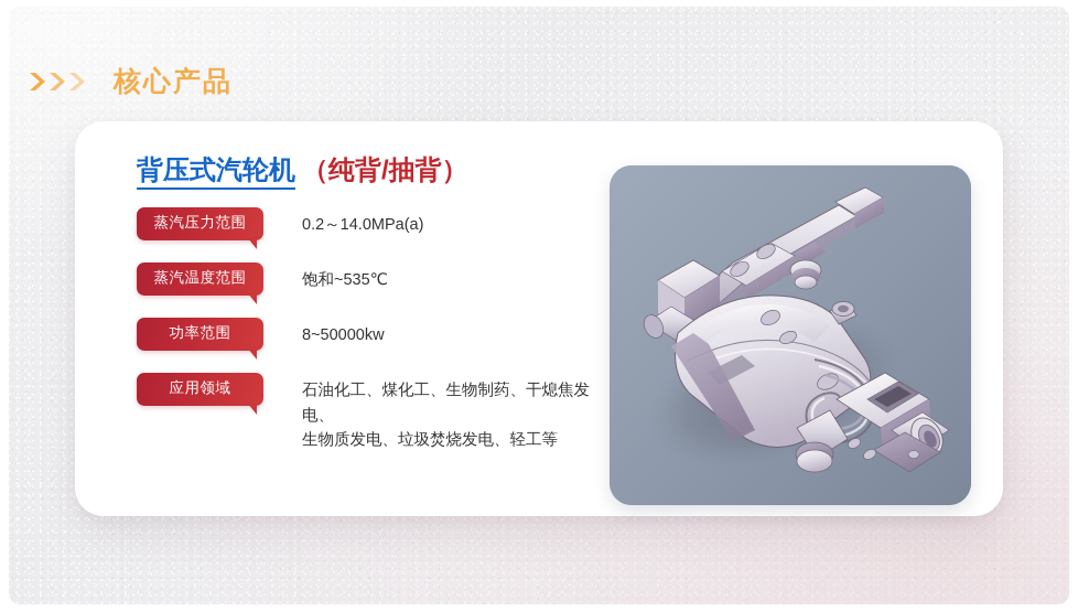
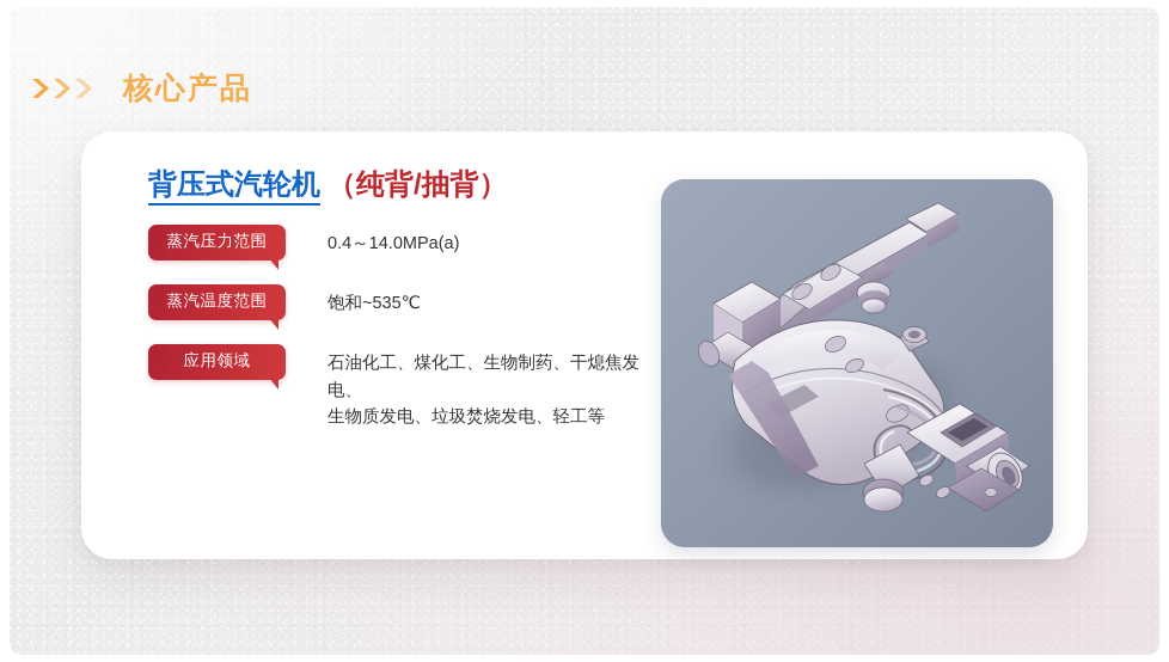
  核心产品
  背压式汽轮机 （纯背/抽背）
  蒸汽压力范围
- 0.2～14.0MPa(a)
+ 0.4～14.0MPa(a)
  蒸汽温度范围
  饱和~535℃
- 功率范围
- 8~50000kw
  应用领域
  石油化工、煤化工、生物制药、干熄焦发电、
  生物质发电、垃圾焚烧发电、轻工等
